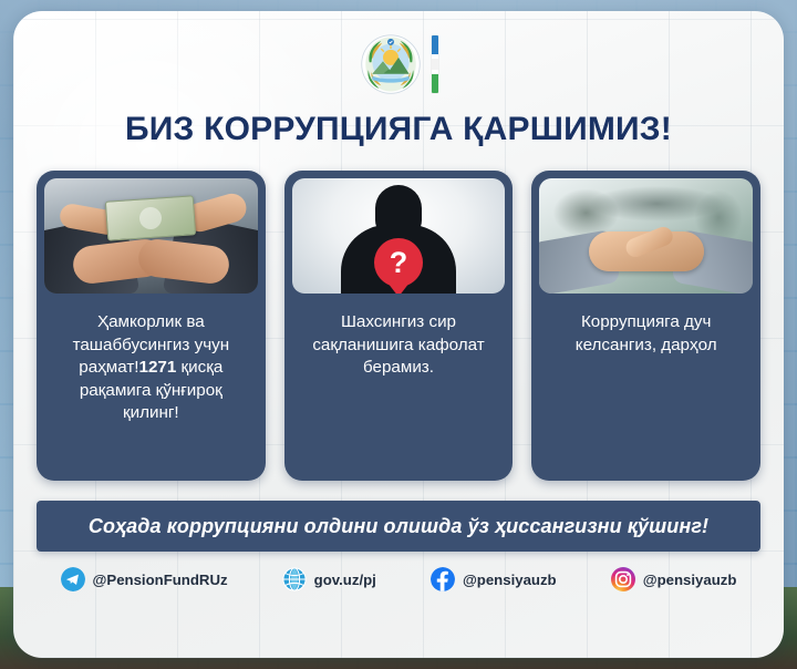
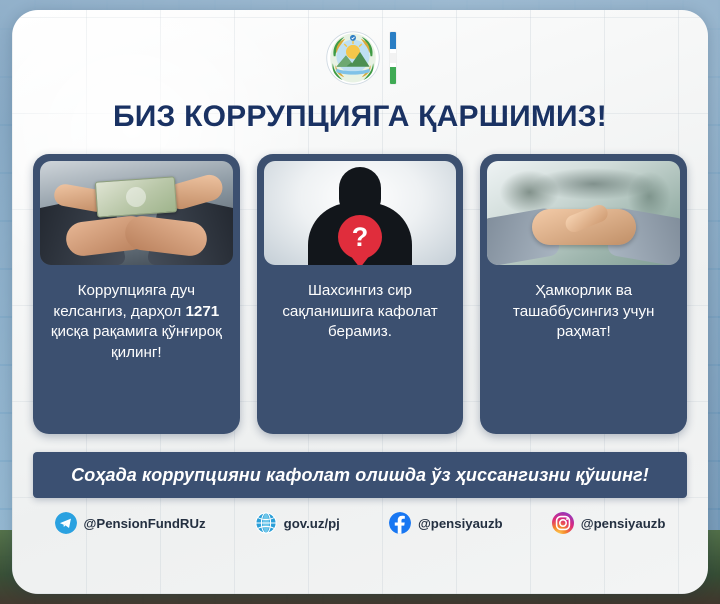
  БИЗ КОРРУПЦИЯГА ҚАРШИМИЗ!
- Ҳамкорлик ва ташаббусингиз учун раҳмат!1271 қисқа рақамига қўнғироқ қилинг!
+ Коррупцияга дуч келсангиз, дарҳол 1271 қисқа рақамига қўнғироқ қилинг!
  ?
  Шахсингиз сир сақланишига кафолат берамиз.
- Коррупцияга дуч келсангиз, дарҳол
+ Ҳамкорлик ва ташаббусингиз учун раҳмат!
- Соҳада коррупцияни олдини олишда ўз ҳиссангизни қўшинг!
+ Соҳада коррупцияни кафолат олишда ўз ҳиссангизни қўшинг!
  @PensionFundRUz
  gov.uz/pj
  @pensiyauzb
  @pensiyauzb
